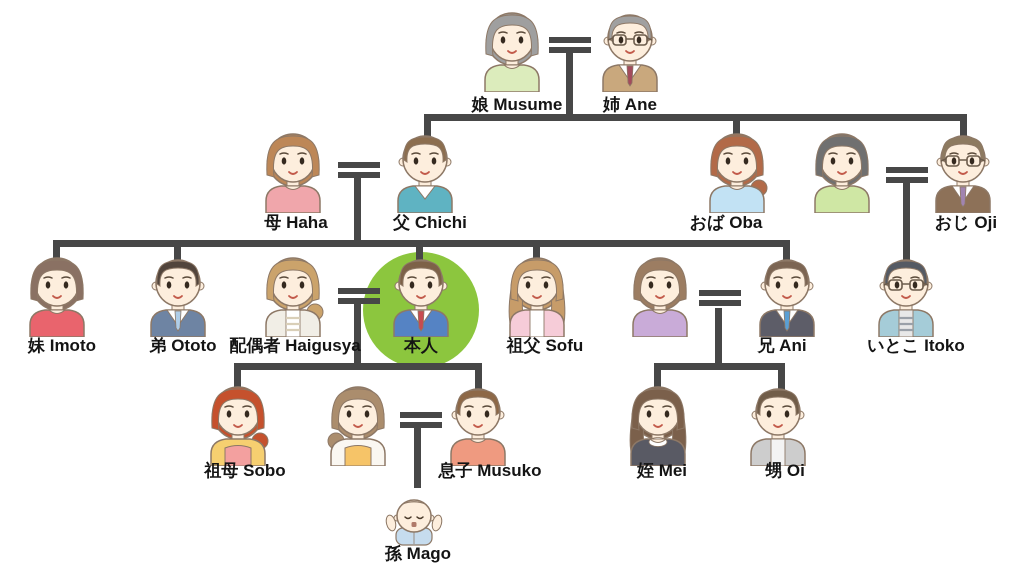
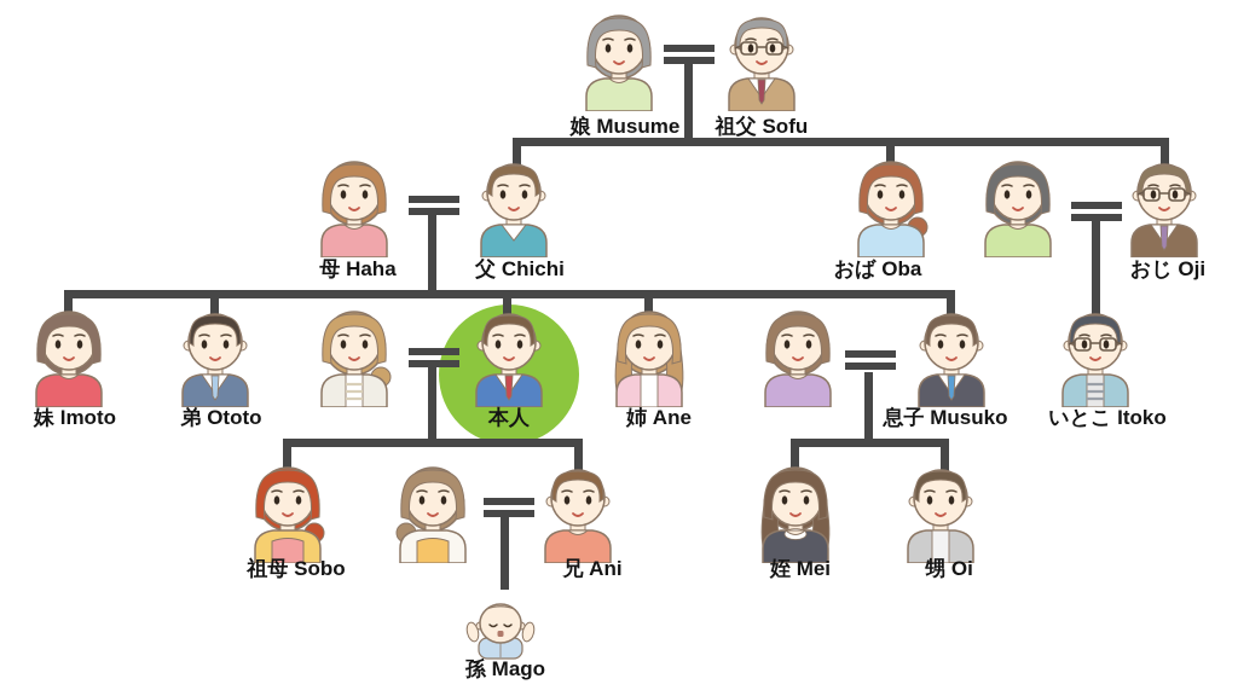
  娘 Musume
- 姉 Ane
+ 祖父 Sofu
  母 Haha
  父 Chichi
  おば Oba
  おじ Oji
  妹 Imoto
  弟 Ototo
- 配偶者 Haigusya
  本人
- 祖父 Sofu
+ 姉 Ane
- 兄 Ani
+ 息子 Musuko
  いとこ Itoko
  祖母 Sobo
- 息子 Musuko
+ 兄 Ani
  姪 Mei
  甥 Oi
  孫 Mago
